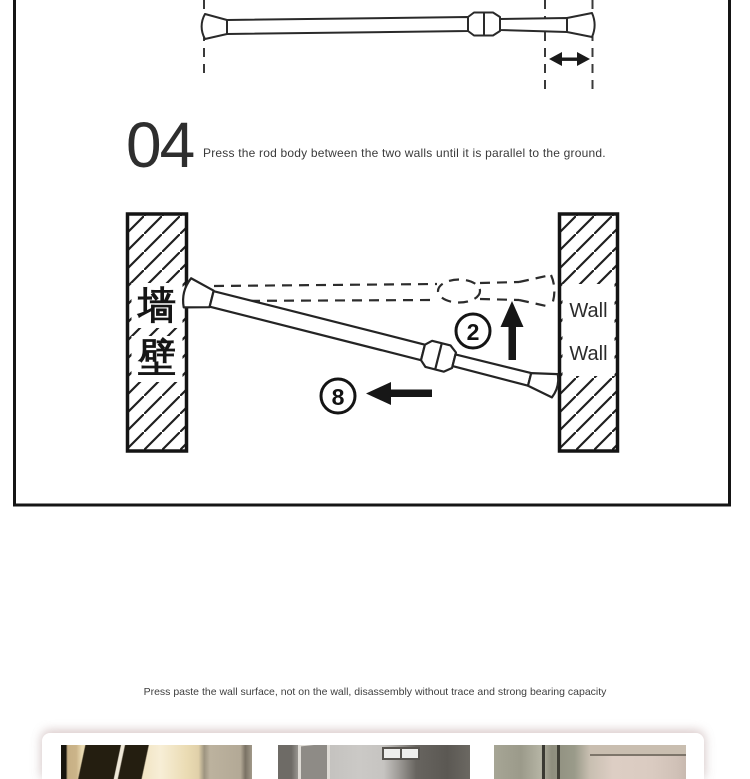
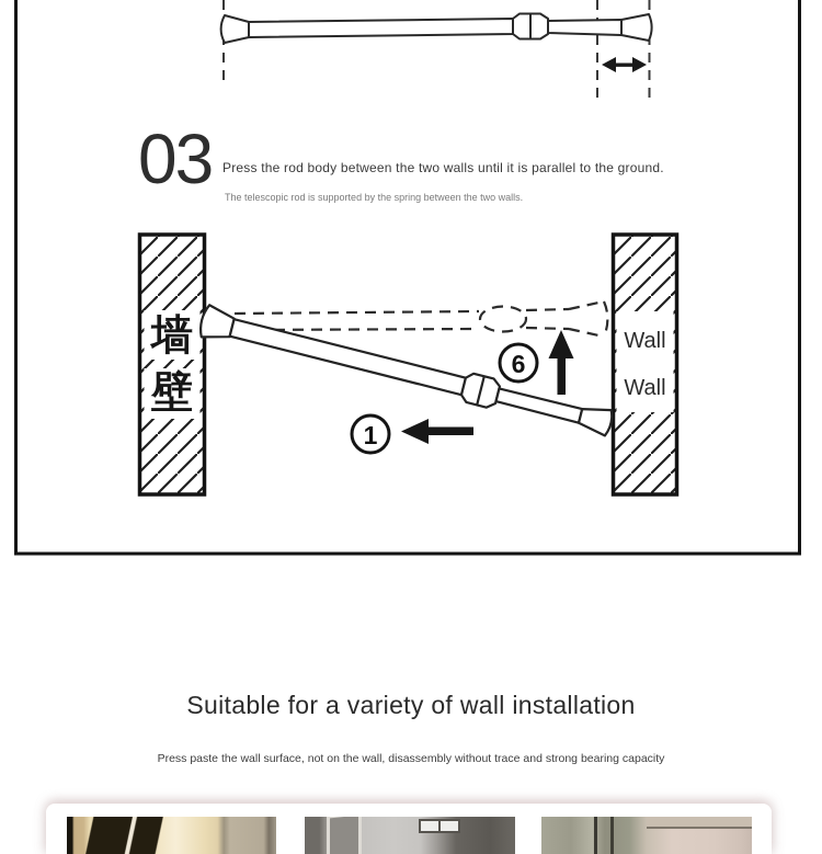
- 04
+ 03
  Press the rod body between the two walls until it is parallel to the ground.
+ The telescopic rod is supported by the spring between the two walls.
  墙
  壁
  Wall
  Wall
- 8
+ 1
- 2
+ 6
+ Suitable for a variety of wall installation
  Press paste the wall surface, not on the wall, disassembly without trace and strong bearing capacity
